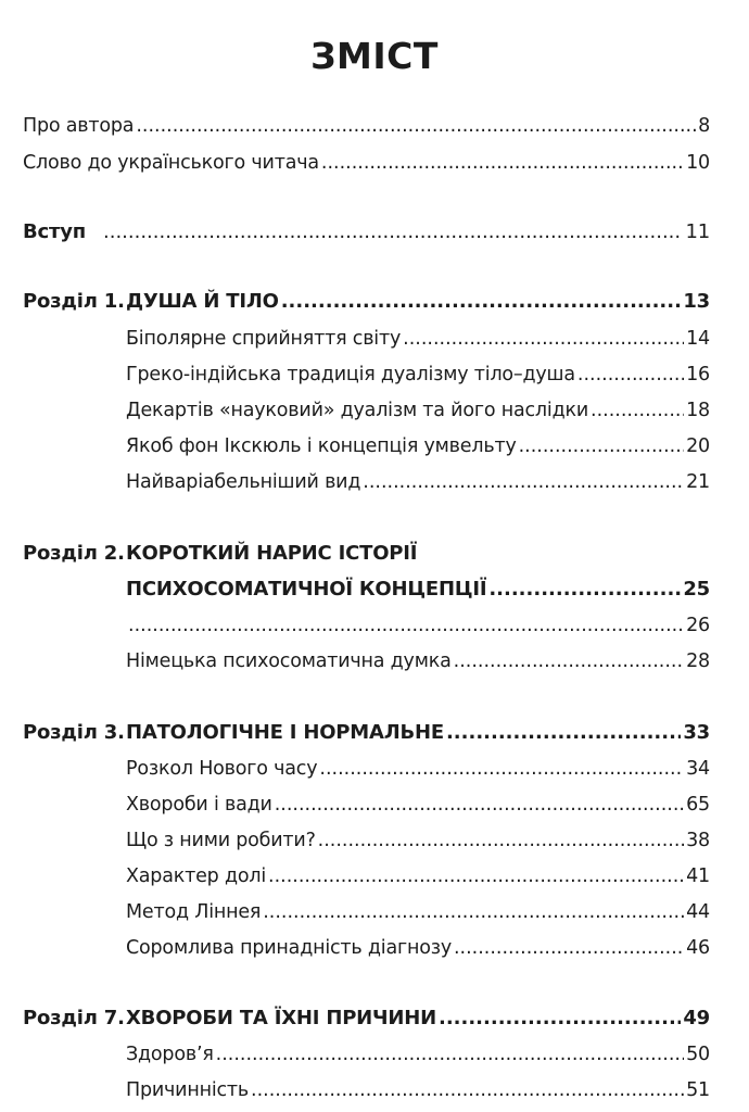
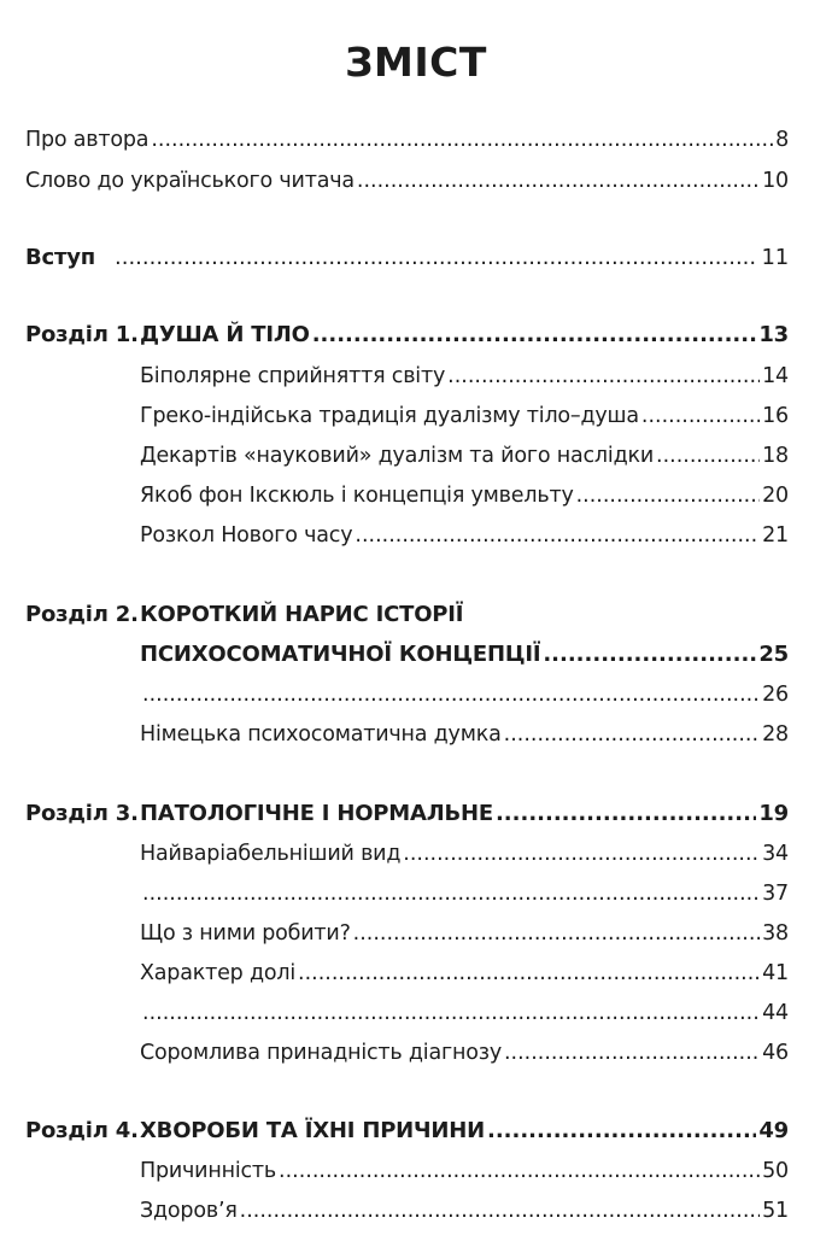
  ЗМІСТ
  Про автора
  8
  Слово до українського читача
  10
  Вступ
  11
  Розділ 1.
  ДУША Й ТІЛО
  13
  Біполярне сприйняття світу
  14
  Греко-індійська традиція дуалізму тіло–душа
  16
  Декартів «науковий» дуалізм та його наслідки
  18
  Якоб фон Ікскюль і концепція умвельту
  20
- Найваріабельніший вид
+ Розкол Нового часу
  21
  Розділ 2.
  КОРОТКИЙ НАРИС ІСТОРІЇ
  ПСИХОСОМАТИЧНОЇ КОНЦЕПЦІЇ
  25
  26
  Німецька психосоматична думка
  28
  Розділ 3.
  ПАТОЛОГІЧНЕ І НОРМАЛЬНЕ
- 33
+ 19
- Розкол Нового часу
+ Найваріабельніший вид
  34
- Хвороби і вади
- 65
+ 37
  Що з ними робити?
  38
  Характер долі
  41
- Метод Ліннея
  44
  Соромлива принадність діагнозу
  46
- Розділ 7.
+ Розділ 4.
  ХВОРОБИ ТА ЇХНІ ПРИЧИНИ
  49
- Здоров’я
+ Причинність
  50
- Причинність
+ Здоров’я
  51
